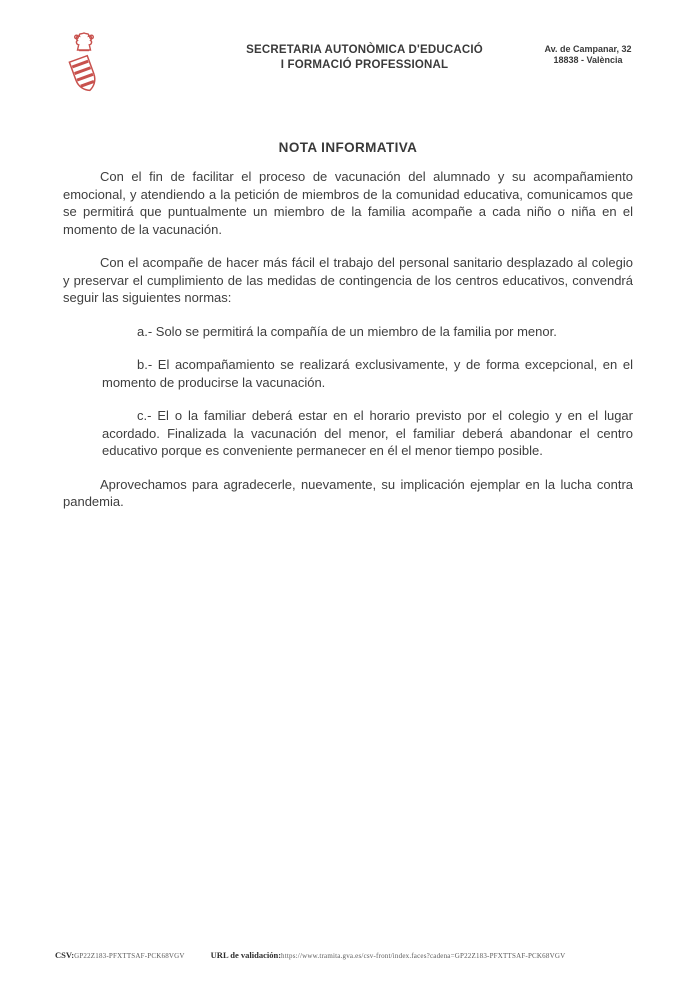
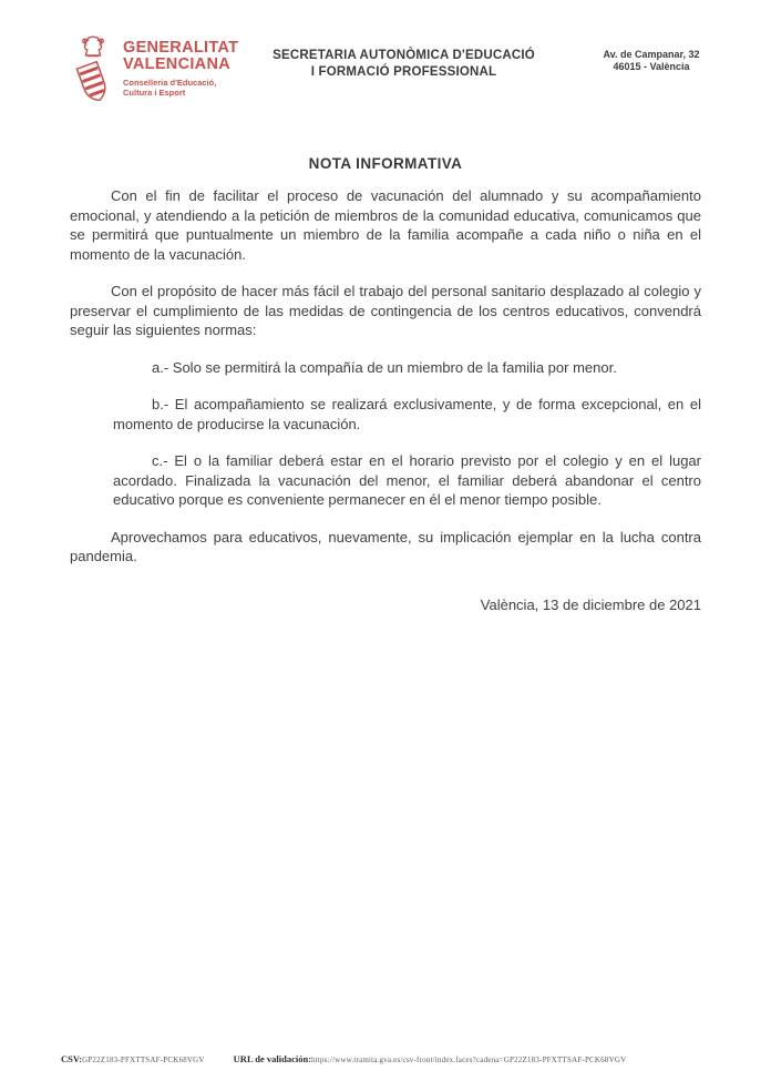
+ GENERALITAT
+ VALENCIANA
+ Conselleria d'Educació,
+ Cultura i Esport
  SECRETARIA AUTONÒMICA D'EDUCACIÓ
  I FORMACIÓ PROFESSIONAL
  Av. de Campanar, 32
- 18838 - València
+ 46015 - València
  NOTA INFORMATIVA
  Con el fin de facilitar el proceso de vacunación del alumnado y su acompañamiento emocional, y atendiendo a la petición de miembros de la comunidad educativa, comunicamos que se permitirá que puntualmente un miembro de la familia acompañe a cada niño o niña en el momento de la vacunación.
- Con el acompañe de hacer más fácil el trabajo del personal sanitario desplazado al colegio y preservar el cumplimiento de las medidas de contingencia de los centros educativos, convendrá seguir las siguientes normas:
+ Con el propósito de hacer más fácil el trabajo del personal sanitario desplazado al colegio y preservar el cumplimiento de las medidas de contingencia de los centros educativos, convendrá seguir las siguientes normas:
  a.- Solo se permitirá la compañía de un miembro de la familia por menor.
  b.- El acompañamiento se realizará exclusivamente, y de forma excepcional, en el momento de producirse la vacunación.
  c.- El o la familiar deberá estar en el horario previsto por el colegio y en el lugar acordado. Finalizada la vacunación del menor, el familiar deberá abandonar el centro educativo porque es conveniente permanecer en él el menor tiempo posible.
- Aprovechamos para agradecerle, nuevamente, su implicación ejemplar en la lucha contra pandemia.
+ Aprovechamos para educativos, nuevamente, su implicación ejemplar en la lucha contra pandemia.
+ València, 13 de diciembre de 2021
  CSV:GP22Z183-PFXTTSAF-PCK68VGV URL de validación:https://www.tramita.gva.es/csv-front/index.faces?cadena=GP22Z183-PFXTTSAF-PCK68VGV
